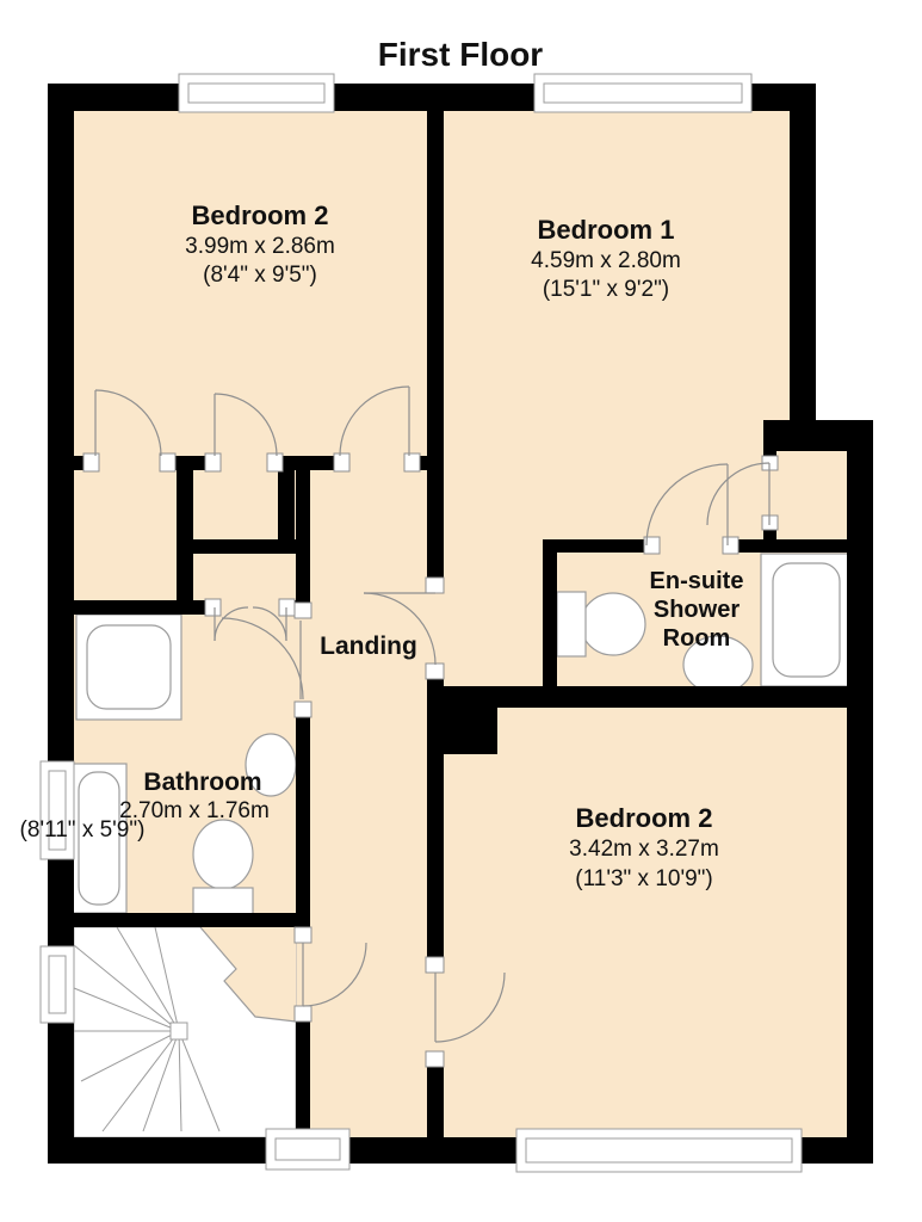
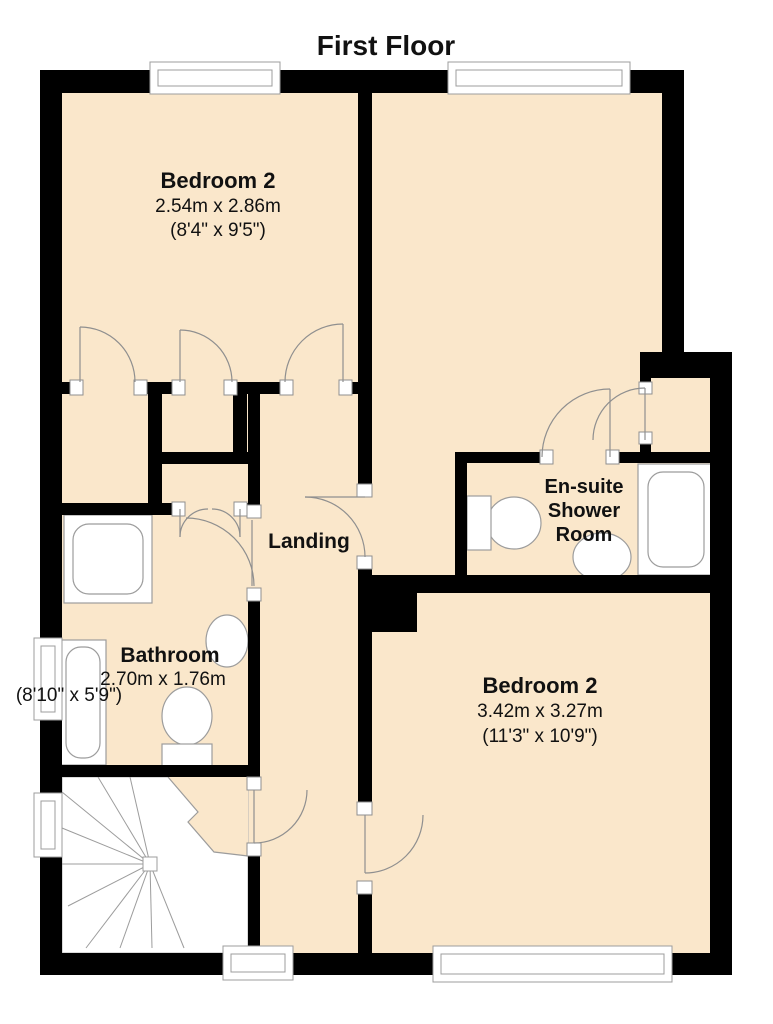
  First Floor
  Bedroom 2
- 3.99m x 2.86m
+ 2.54m x 2.86m
  (8'4" x 9'5")
- Bedroom 1
- 4.59m x 2.80m
- (15'1" x 9'2")
  En-suite
  Shower
  Room
  Landing
  Bathroom
  2.70m x 1.76m
- (8'11" x 5'9")
+ (8'10" x 5'9")
  Bedroom 2
  3.42m x 3.27m
  (11'3" x 10'9")
